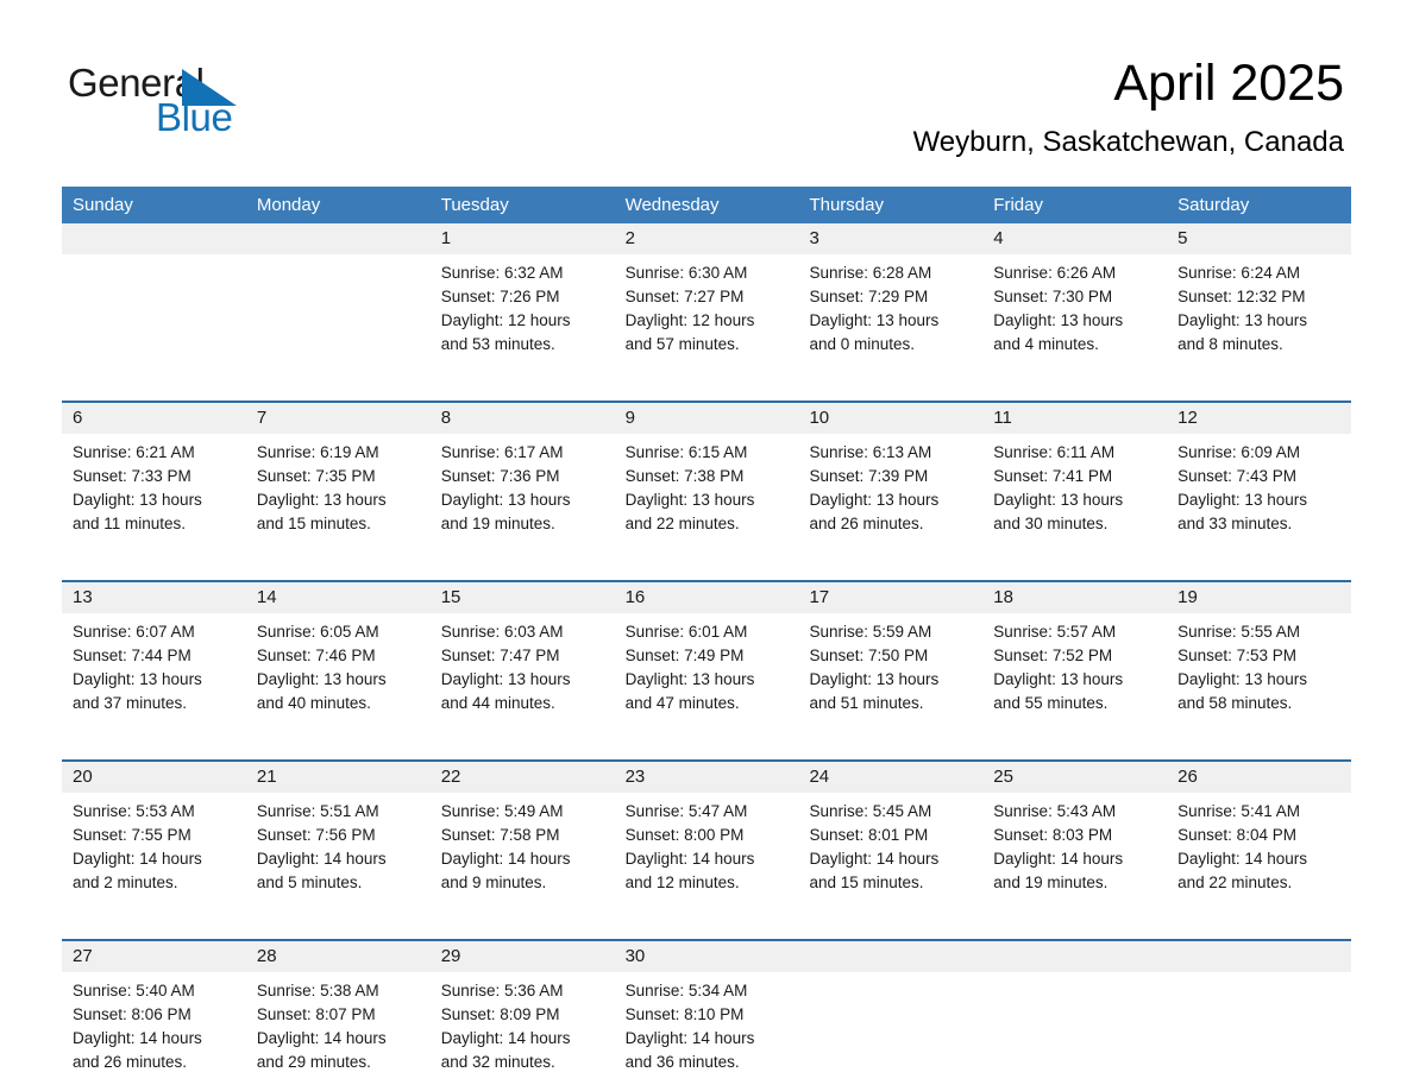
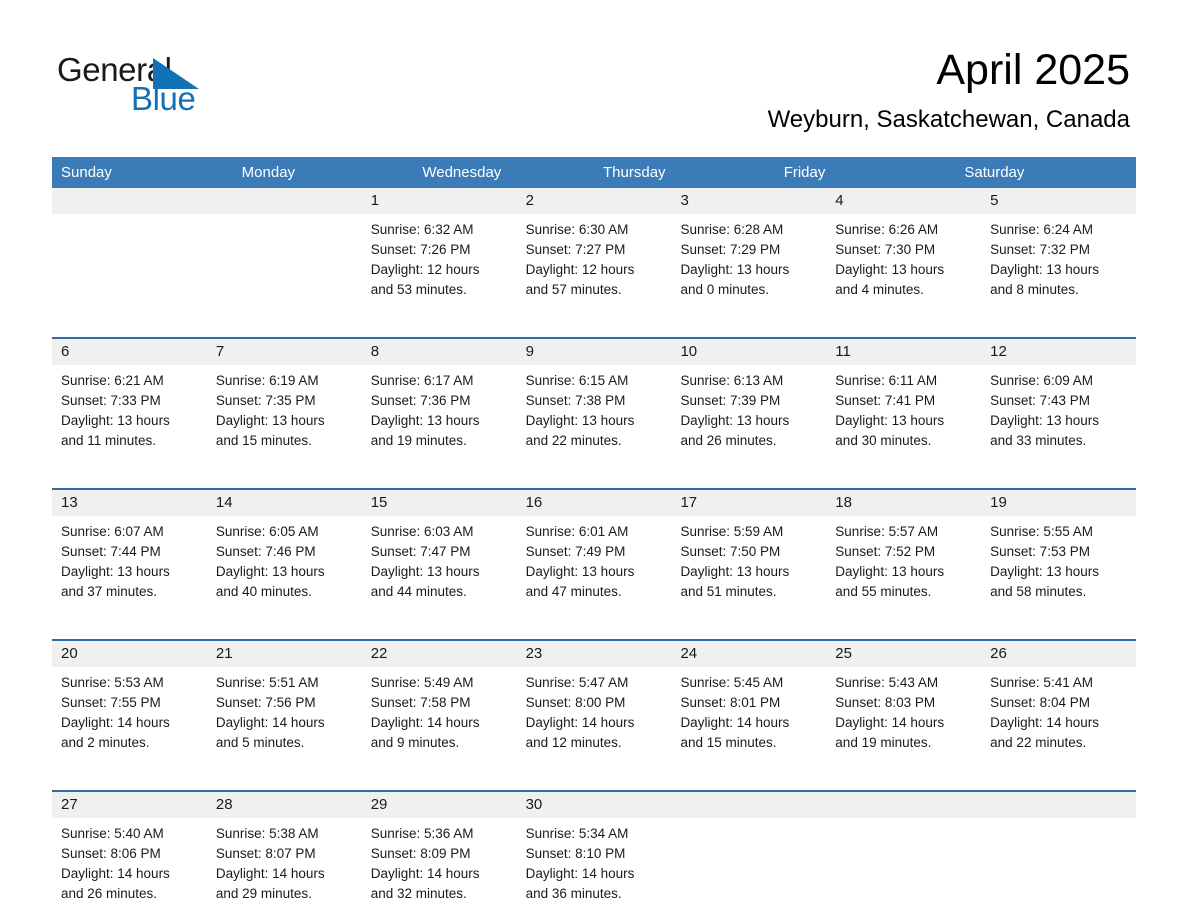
  General
  Blue
  April 2025
  Weyburn, Saskatchewan, Canada
  Sunday
  Monday
- Tuesday
  Wednesday
  Thursday
  Friday
  Saturday
  1
  Sunrise: 6:32 AM
  Sunset: 7:26 PM
  Daylight: 12 hours
  and 53 minutes.
  2
  Sunrise: 6:30 AM
  Sunset: 7:27 PM
  Daylight: 12 hours
  and 57 minutes.
  3
  Sunrise: 6:28 AM
  Sunset: 7:29 PM
  Daylight: 13 hours
  and 0 minutes.
  4
  Sunrise: 6:26 AM
  Sunset: 7:30 PM
  Daylight: 13 hours
  and 4 minutes.
  5
  Sunrise: 6:24 AM
- Sunset: 12:32 PM
+ Sunset: 7:32 PM
  Daylight: 13 hours
  and 8 minutes.
  6
  Sunrise: 6:21 AM
  Sunset: 7:33 PM
  Daylight: 13 hours
  and 11 minutes.
  7
  Sunrise: 6:19 AM
  Sunset: 7:35 PM
  Daylight: 13 hours
  and 15 minutes.
  8
  Sunrise: 6:17 AM
  Sunset: 7:36 PM
  Daylight: 13 hours
  and 19 minutes.
  9
  Sunrise: 6:15 AM
  Sunset: 7:38 PM
  Daylight: 13 hours
  and 22 minutes.
  10
  Sunrise: 6:13 AM
  Sunset: 7:39 PM
  Daylight: 13 hours
  and 26 minutes.
  11
  Sunrise: 6:11 AM
  Sunset: 7:41 PM
  Daylight: 13 hours
  and 30 minutes.
  12
  Sunrise: 6:09 AM
  Sunset: 7:43 PM
  Daylight: 13 hours
  and 33 minutes.
  13
  Sunrise: 6:07 AM
  Sunset: 7:44 PM
  Daylight: 13 hours
  and 37 minutes.
  14
  Sunrise: 6:05 AM
  Sunset: 7:46 PM
  Daylight: 13 hours
  and 40 minutes.
  15
  Sunrise: 6:03 AM
  Sunset: 7:47 PM
  Daylight: 13 hours
  and 44 minutes.
  16
  Sunrise: 6:01 AM
  Sunset: 7:49 PM
  Daylight: 13 hours
  and 47 minutes.
  17
  Sunrise: 5:59 AM
  Sunset: 7:50 PM
  Daylight: 13 hours
  and 51 minutes.
  18
  Sunrise: 5:57 AM
  Sunset: 7:52 PM
  Daylight: 13 hours
  and 55 minutes.
  19
  Sunrise: 5:55 AM
  Sunset: 7:53 PM
  Daylight: 13 hours
  and 58 minutes.
  20
  Sunrise: 5:53 AM
  Sunset: 7:55 PM
  Daylight: 14 hours
  and 2 minutes.
  21
  Sunrise: 5:51 AM
  Sunset: 7:56 PM
  Daylight: 14 hours
  and 5 minutes.
  22
  Sunrise: 5:49 AM
  Sunset: 7:58 PM
  Daylight: 14 hours
  and 9 minutes.
  23
  Sunrise: 5:47 AM
  Sunset: 8:00 PM
  Daylight: 14 hours
  and 12 minutes.
  24
  Sunrise: 5:45 AM
  Sunset: 8:01 PM
  Daylight: 14 hours
  and 15 minutes.
  25
  Sunrise: 5:43 AM
  Sunset: 8:03 PM
  Daylight: 14 hours
  and 19 minutes.
  26
  Sunrise: 5:41 AM
  Sunset: 8:04 PM
  Daylight: 14 hours
  and 22 minutes.
  27
  Sunrise: 5:40 AM
  Sunset: 8:06 PM
  Daylight: 14 hours
  and 26 minutes.
  28
  Sunrise: 5:38 AM
  Sunset: 8:07 PM
  Daylight: 14 hours
  and 29 minutes.
  29
  Sunrise: 5:36 AM
  Sunset: 8:09 PM
  Daylight: 14 hours
  and 32 minutes.
  30
  Sunrise: 5:34 AM
  Sunset: 8:10 PM
  Daylight: 14 hours
  and 36 minutes.
